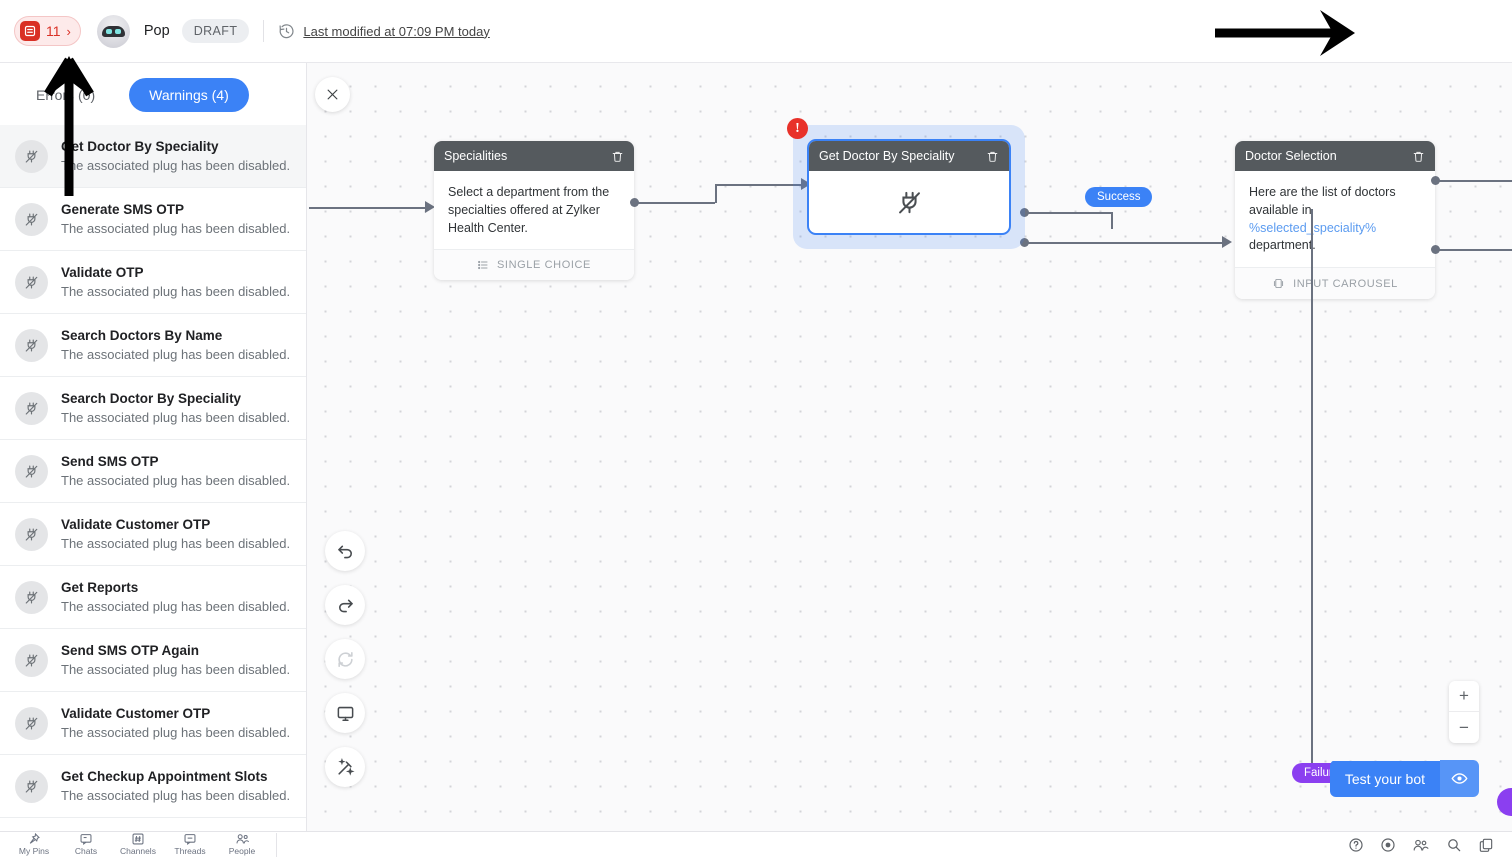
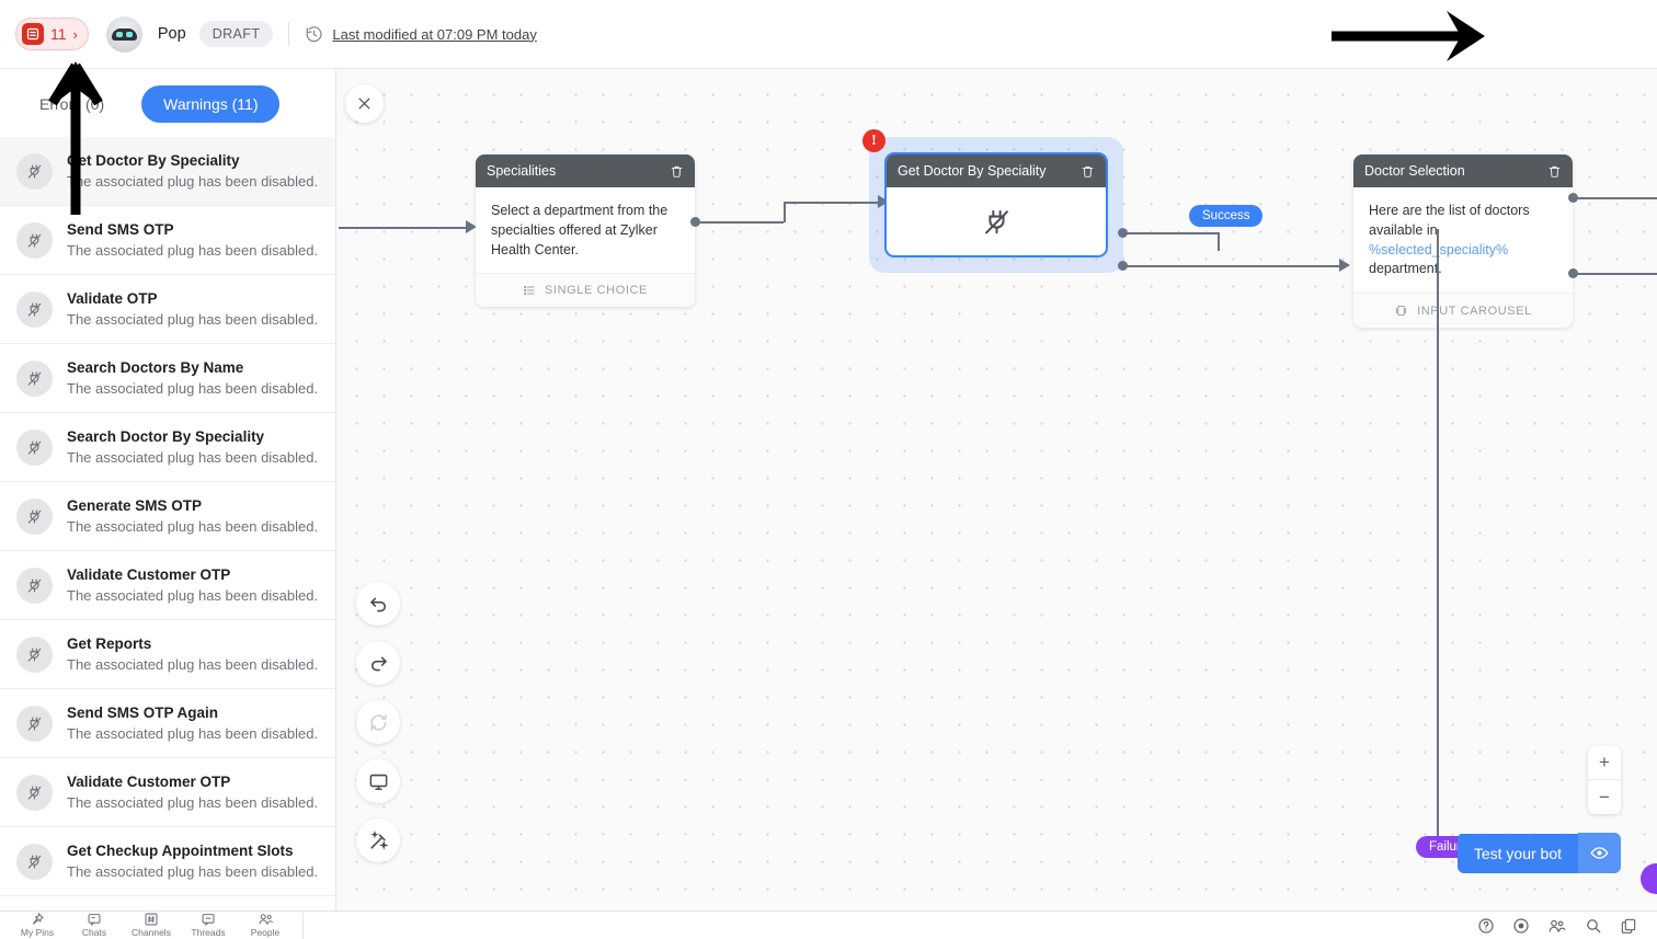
  11
  ›
  Pop
  DRAFT
  Last modified at 07:09 PM today
- Warnings (4)
+ Warnings (11)
  et Doctor By Speciality
  e associated plug has been disabled.
- Generate SMS OTP
+ Send SMS OTP
  The associated plug has been disabled.
  Validate OTP
  The associated plug has been disabled.
  Search Doctors By Name
  The associated plug has been disabled.
  Search Doctor By Speciality
  The associated plug has been disabled.
- Send SMS OTP
+ Generate SMS OTP
  The associated plug has been disabled.
  Validate Customer OTP
  The associated plug has been disabled.
  Get Reports
  The associated plug has been disabled.
  Send SMS OTP Again
  The associated plug has been disabled.
  Validate Customer OTP
  The associated plug has been disabled.
  Get Checkup Appointment Slots
  The associated plug has been disabled.
  Specialities
  Select a department from the specialties offered at Zylker Health Center.
  SINGLE CHOICE
  !
  Get Doctor By Speciality
  Success
  Doctor Selection
  Here are the list of doctors available in %selectedspeciality% departmen.
  INPUT CAROUSEL
  Failu
  +
  −
  Test your bot
  My Pins
  Chats
  Channels
  Threads
  People
